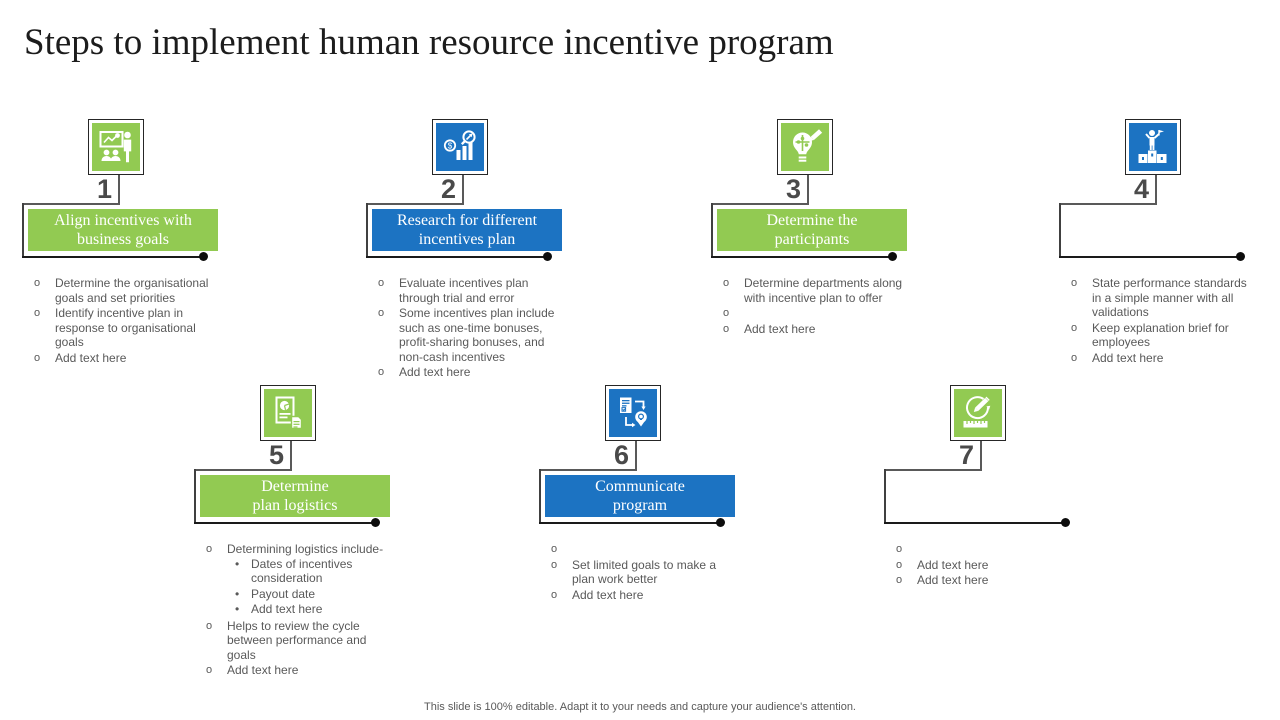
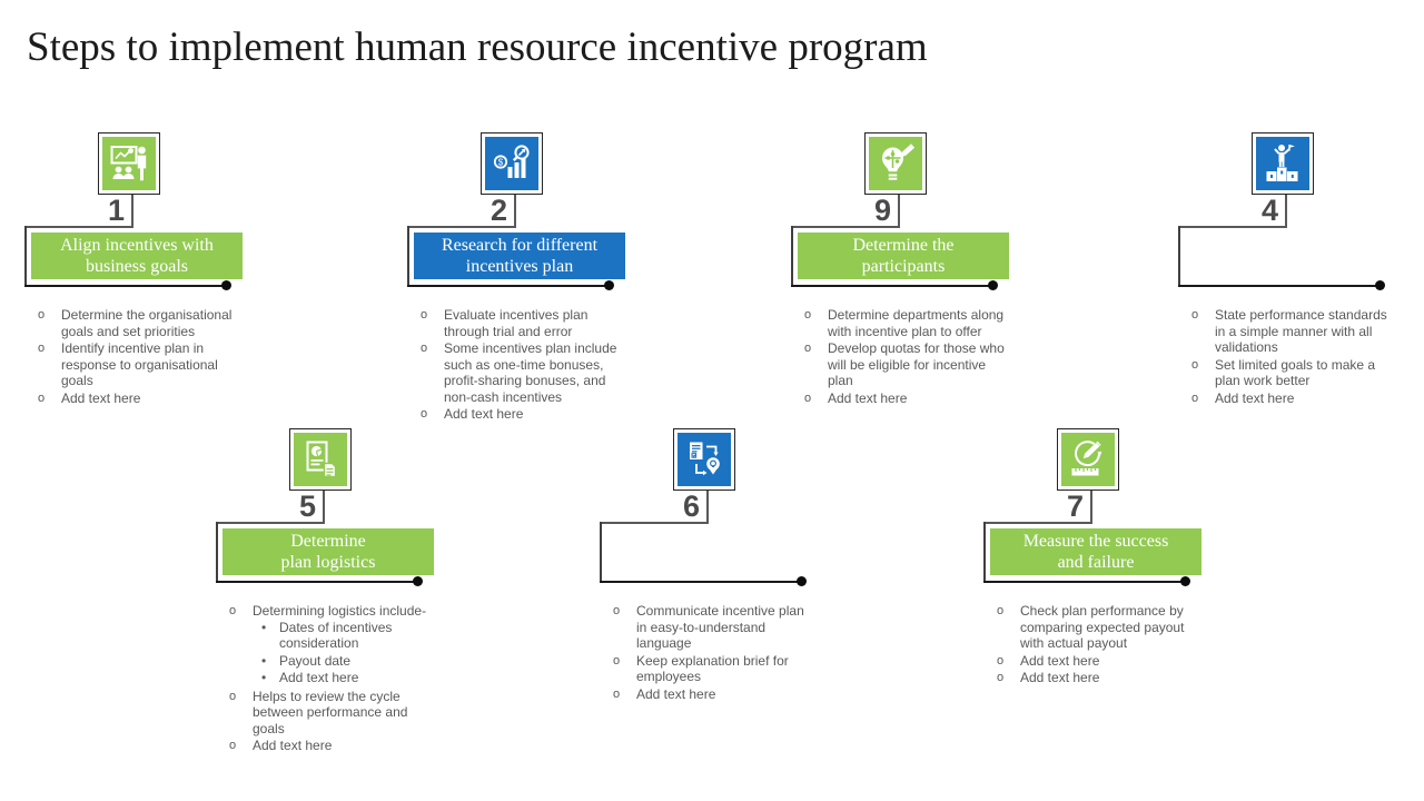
  Steps to implement human resource incentive program
  1
  Align incentives with
  business goals
  o
  Determine the organisational goals and set priorities
  o
  Identify incentive plan in response to organisational goals
  o
  Add text here
  $
  2
  Research for different
  incentives plan
  o
  Evaluate incentives plan through trial and error
  o
  Some incentives plan include such as one-time bonuses, profit-sharing bonuses, and non-cash incentives
  o
  Add text here
- 3
+ 9
  Determine the
  participants
  o
  Determine departments along with incentive plan to offer
  o
+ Develop quotas for those who will be eligible for incentive plan
  o
  Add text here
  4
  o
  State performance standards in a simple manner with all validations
  o
- Keep explanation brief for employees
+ Set limited goals to make a plan work better
  o
  Add text here
  5
  Determine
  plan logistics
  o
  Determining logistics include-
  •
  Dates of incentives consideration
  •
  Payout date
  •
  Add text here
  o
  Helps to review the cycle between performance and goals
  o
  Add text here
  6
- Communicate
- program
  o
+ Communicate incentive plan in easy-to-understand language
  o
- Set limited goals to make a plan work better
+ Keep explanation brief for employees
  o
  Add text here
  7
+ Measure the success
+ and failure
  o
+ Check plan performance by comparing expected payout with actual payout
  o
  Add text here
  o
  Add text here
- This slide is 100% editable. Adapt it to your needs and capture your audience's attention.
